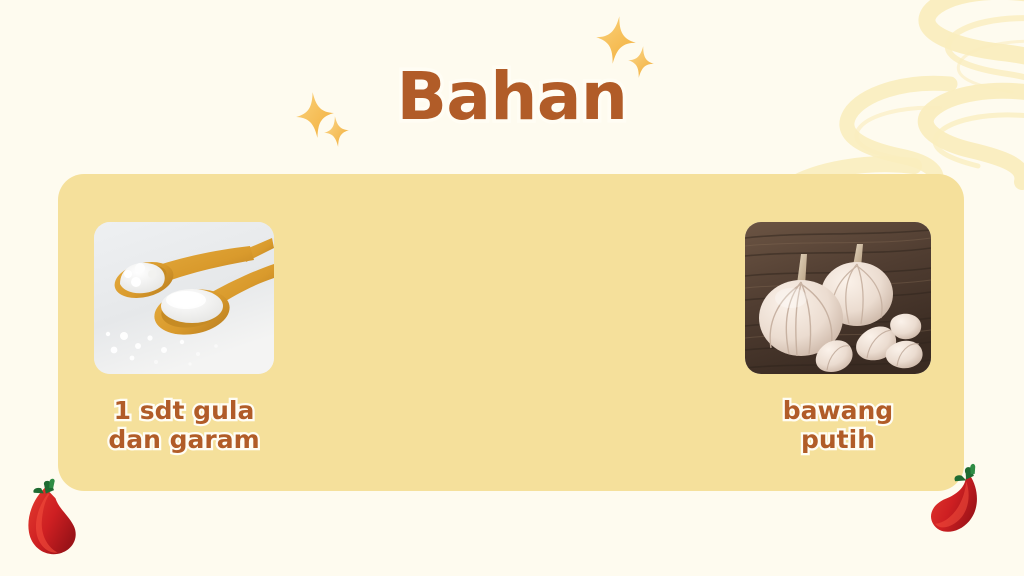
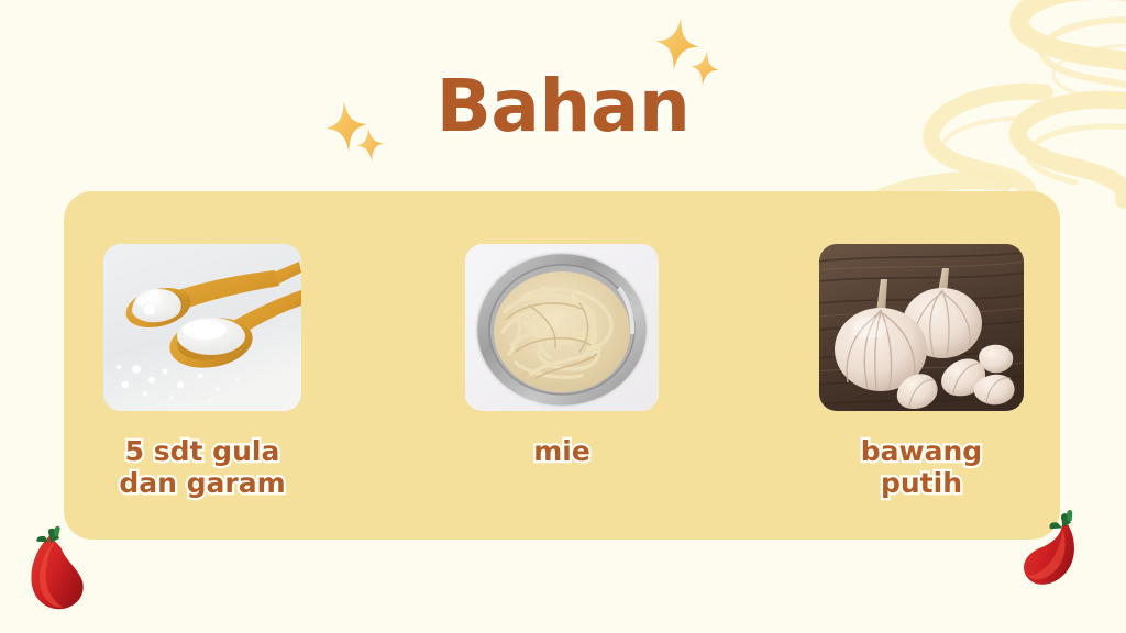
  Bahan
- 1 sdt gula dan garam
+ 5 sdt gula dan garam
+ mie
  bawang putih
